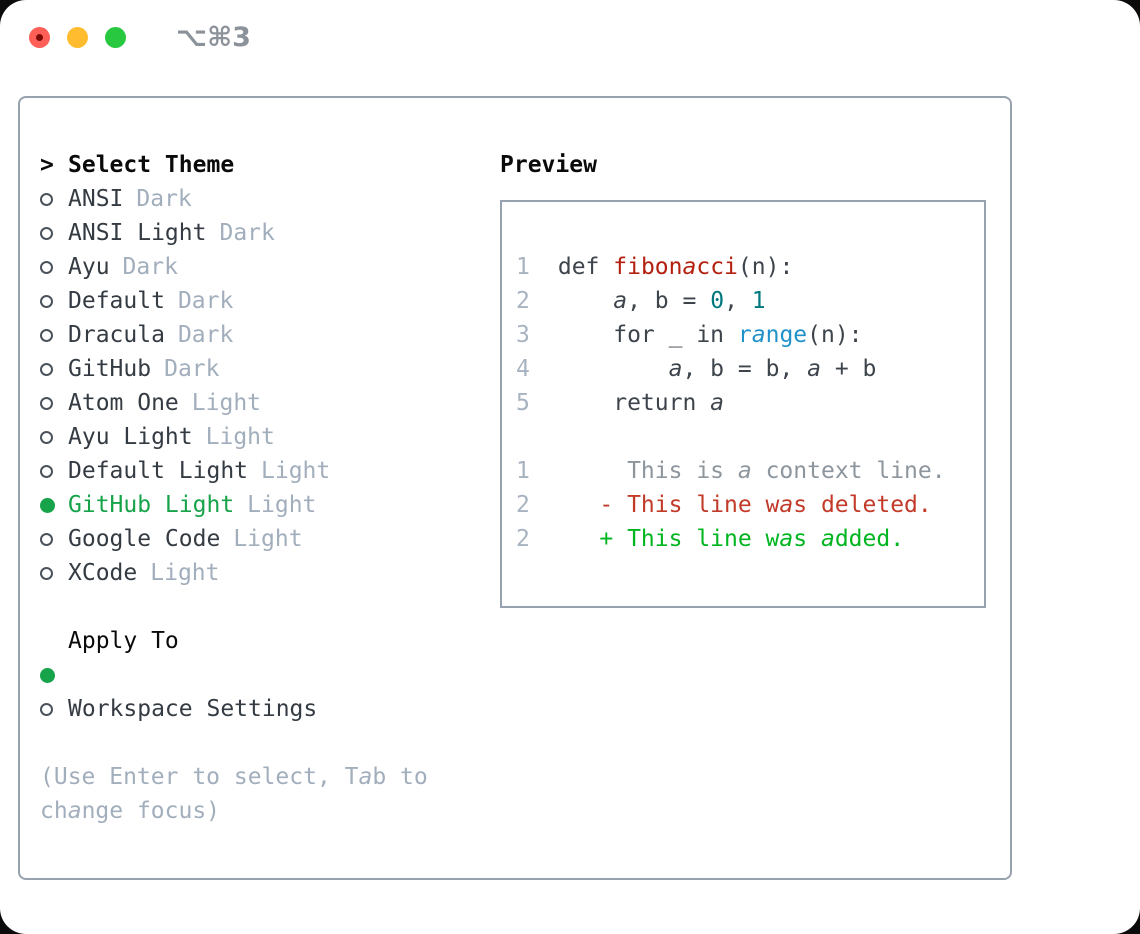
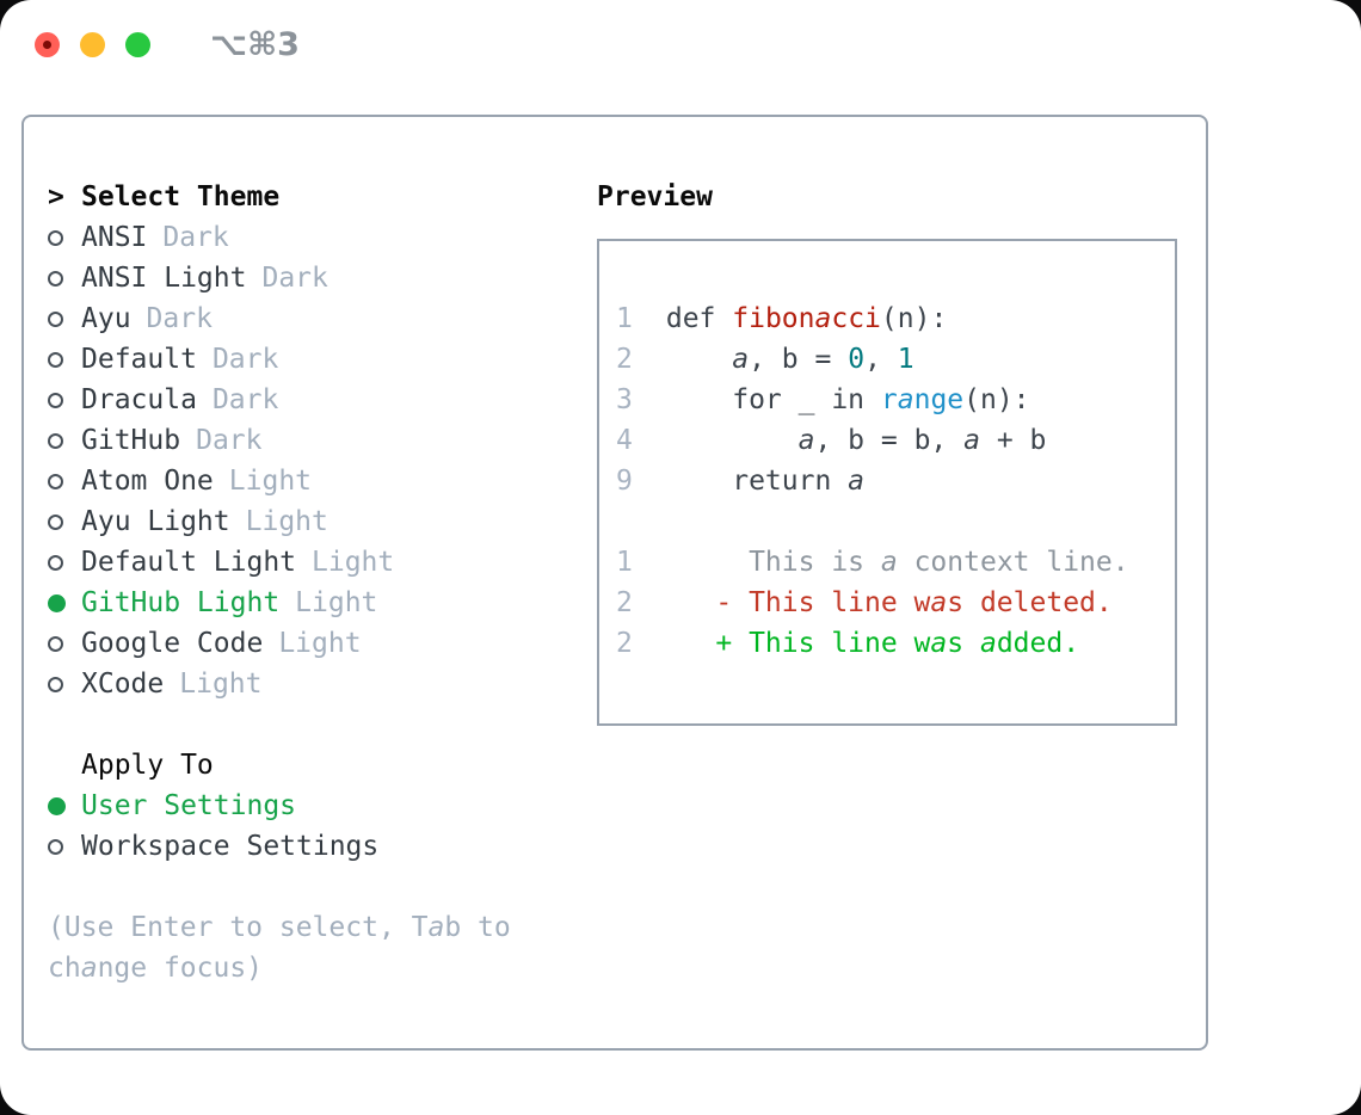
  ⌥⌘3
  >
  Select Theme
  ANSI
  Dark
  ANSI Light
  Dark
  Ayu
  Dark
  Default
  Dark
  Dracula
  Dark
  GitHub
  Dark
  Atom One
  Light
  Ayu Light
  Light
  Default Light
  Light
  GitHub Light
  Light
  Google Code
  Light
  XCode
  Light
  Apply To
+ User Settings
  Workspace Settings
  (Use Enter to select, Tab to change focus)
  Preview
  1
  def
  fibonacci
  (n):
  2
  a, b =
  0
  ,
  1
  3
  for _ in
  range
  (n):
  4
  a, b = b, a + b
- 5
+ 9
  return a
  1
  This is a context line.
  2
  - This line was deleted.
  2
  + This line was added.
